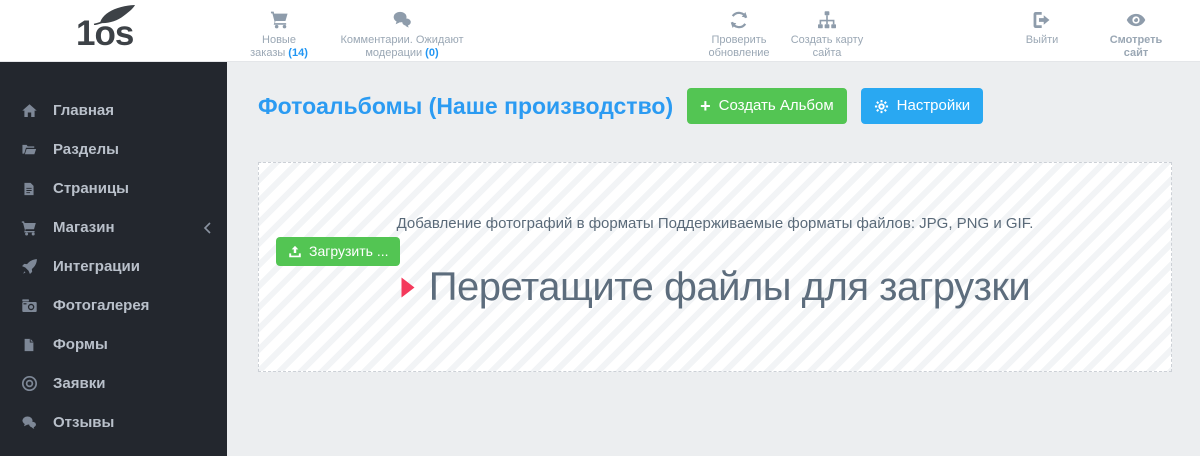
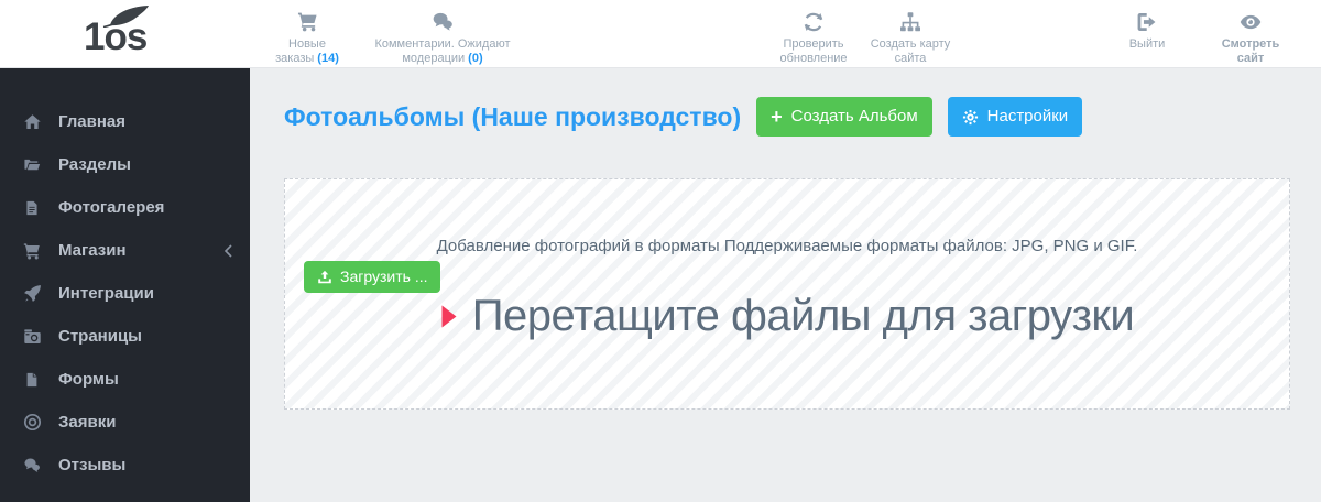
  1os
  Новые заказы (14)
  Комментарии. Ожидают модерации (0)
  Проверить обновление
  Создать карту сайта
  Выйти
  Смотреть сайт
  Главная
  Разделы
- Страницы
+ Фотогалерея
  Магазин
  Интеграции
- Фотогалерея
+ Страницы
  Формы
  Заявки
  Отзывы
  Фотоальбомы (Наше производство)
  +
  Создать Альбом
  Настройки
  Добавление фотографий в форматы Поддерживаемые форматы файлов: JPG, PNG и GIF.
  Загрузить ...
  Перетащите файлы для загрузки
